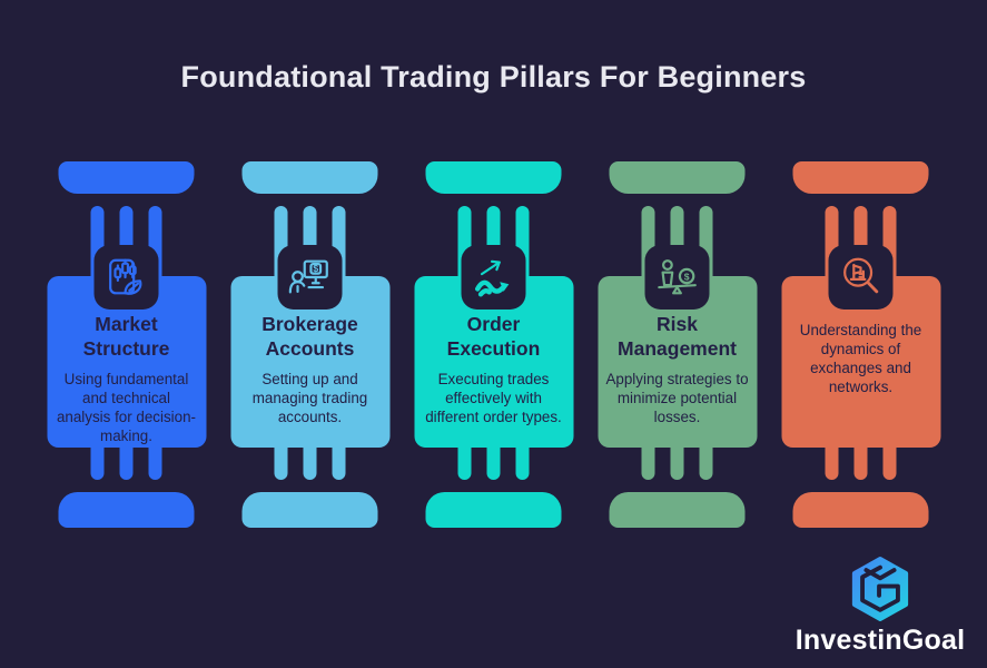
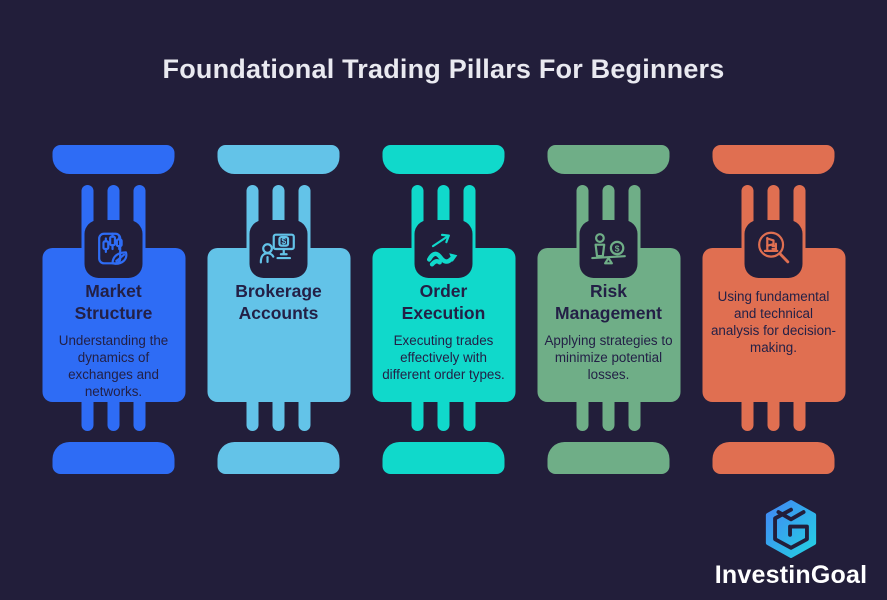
  Foundational Trading Pillars For Beginners
  Market Structure
- Using fundamental and technical analysis for decision-making.
+ Understanding the dynamics of exchanges and networks.
  Brokerage Accounts
- Setting up and managing trading accounts.
  $
  Order Execution
  Executing trades effectively with different order types.
  Risk Management
  Applying strategies to minimize potential losses.
  $
- Understanding the dynamics of exchanges and networks.
+ Using fundamental and technical analysis for decision-making.
  InvestinGoal
